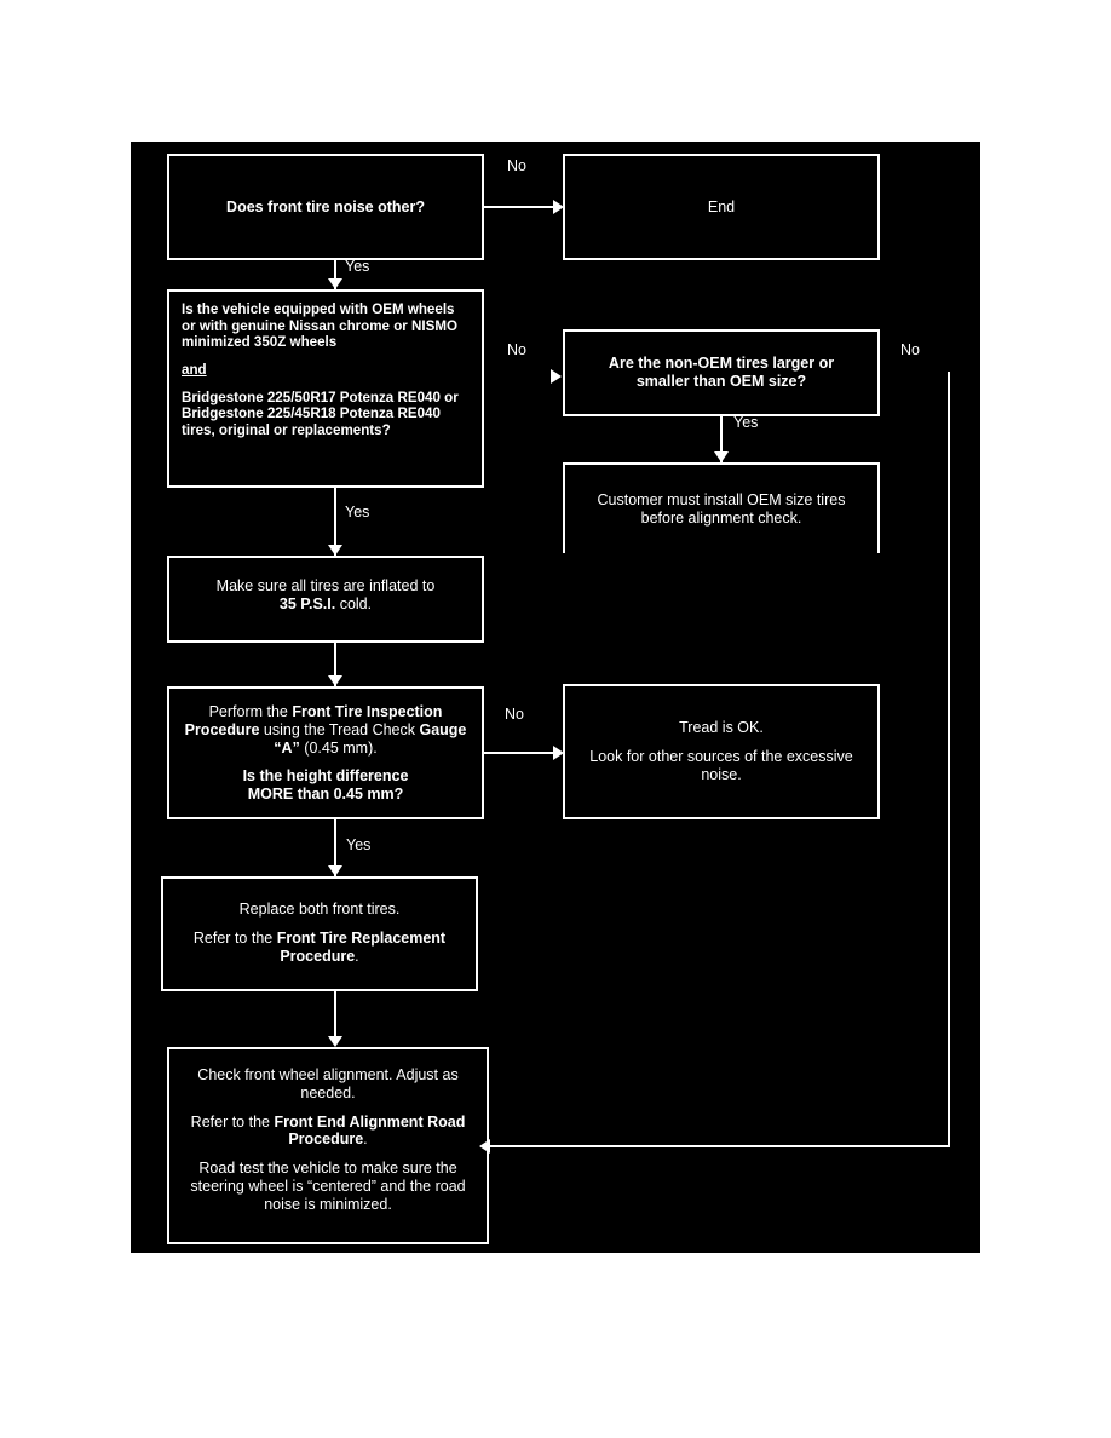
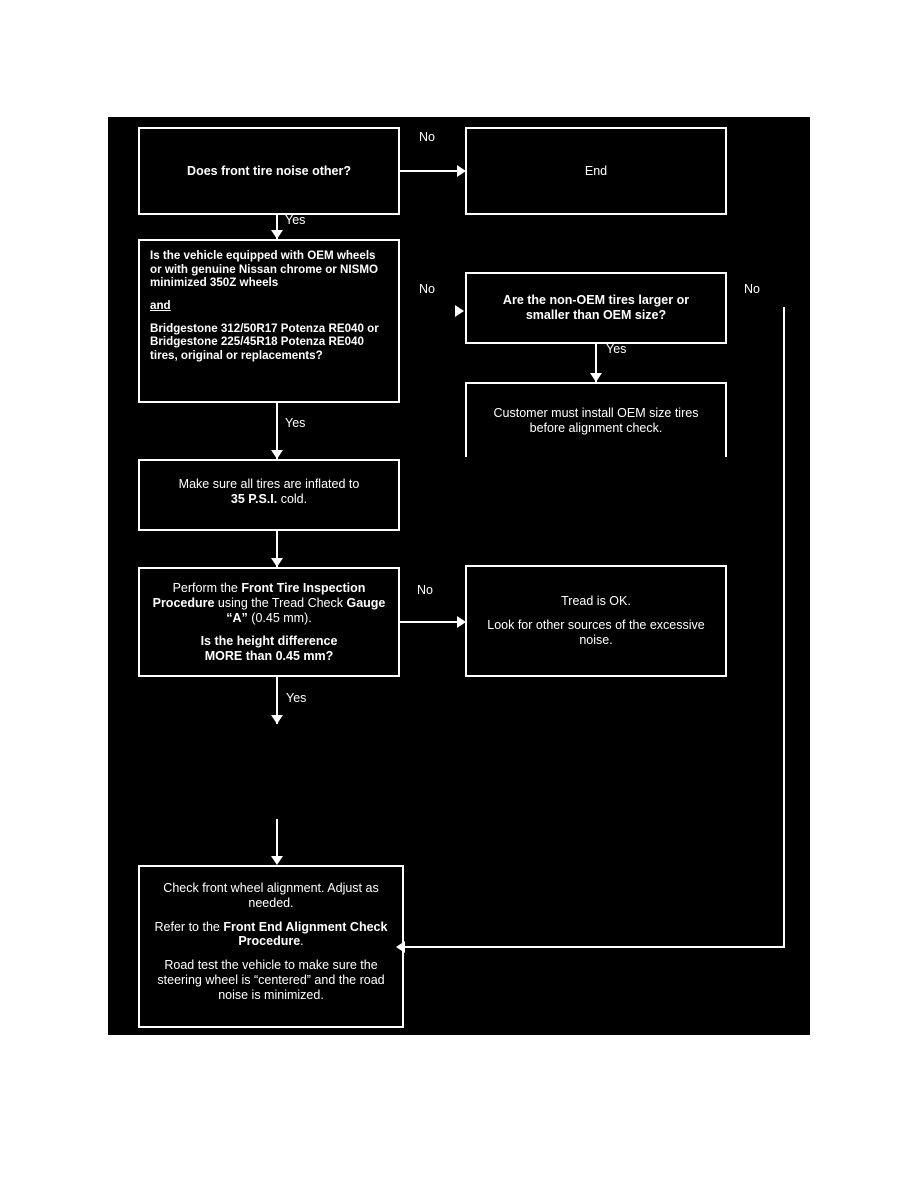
  Does front tire noise other?
  End
  No
  Yes
  Is the vehicle equipped with OEM wheels or with genuine Nissan chrome or NISMO minimized 350Z wheels
  and
- Bridgestone 225/50R17 Potenza RE040 or Bridgestone 225/45R18 Potenza RE040 tires, original or replacements?
+ Bridgestone 312/50R17 Potenza RE040 or Bridgestone 225/45R18 Potenza RE040 tires, original or replacements?
  No
  Are the non-OEM tires larger or
  smaller than OEM size?
  Yes
  Customer must install OEM size tires
  before alignment check.
  No
  Yes
  Make sure all tires are inflated to
  35 P.S.I. cold.
  Perform the Front Tire Inspection Procedure using the Tread Check Gauge “A” (0.45 mm).
  Is the height difference
  MORE than 0.45 mm?
  No
  Tread is OK.
  Look for other sources of the excessive noise.
  Yes
- Replace both front tires.
- Refer to the Front Tire Replacement Procedure.
  Check front wheel alignment. Adjust as needed.
- Refer to the Front End Alignment Road Procedure.
+ Refer to the Front End Alignment Check Procedure.
  Road test the vehicle to make sure the steering wheel is “centered” and the road noise is minimized.
